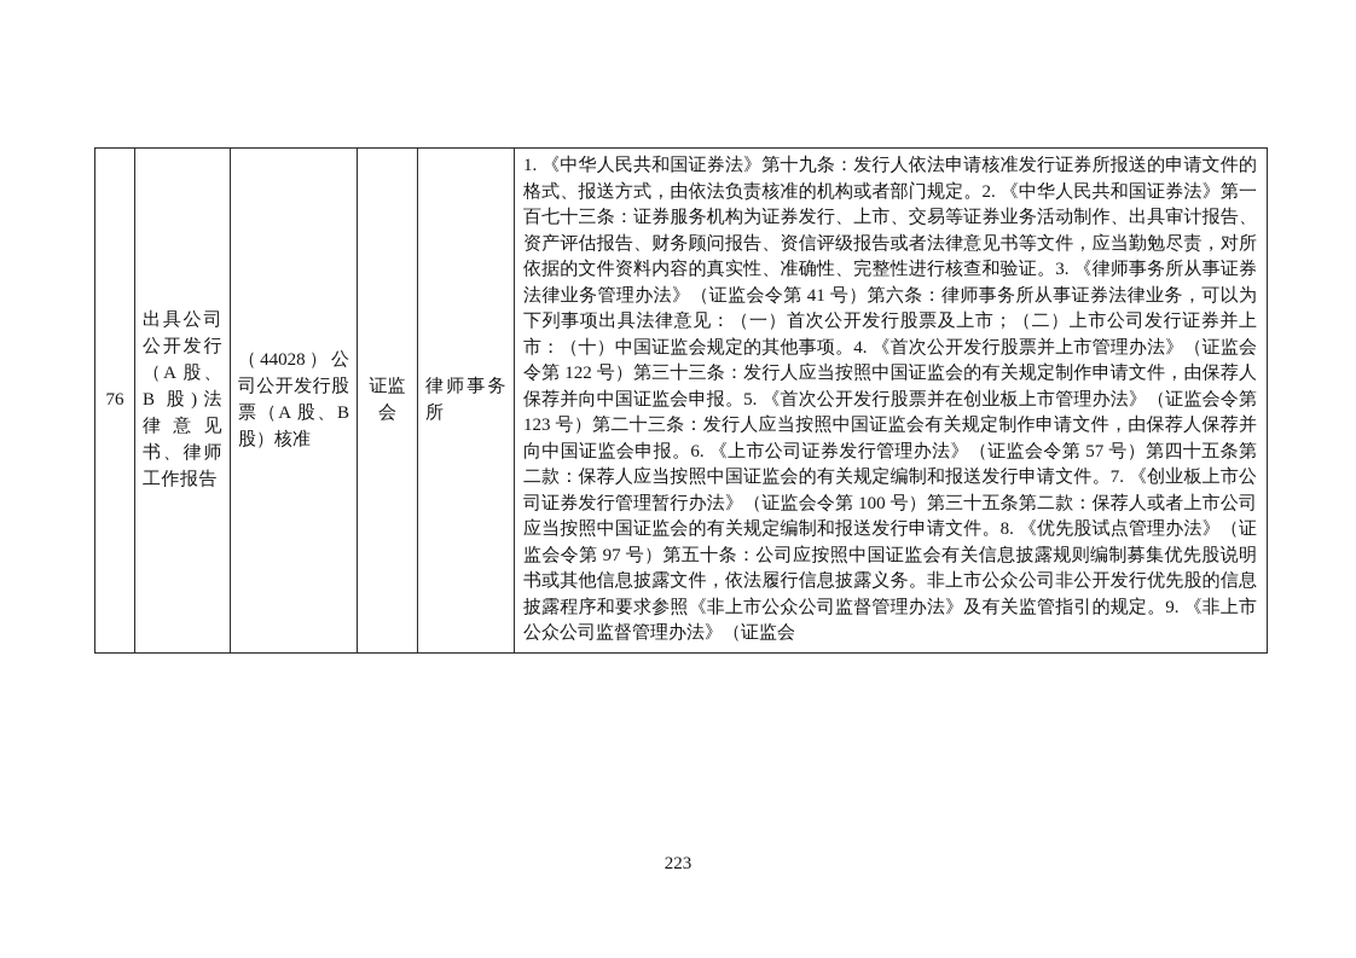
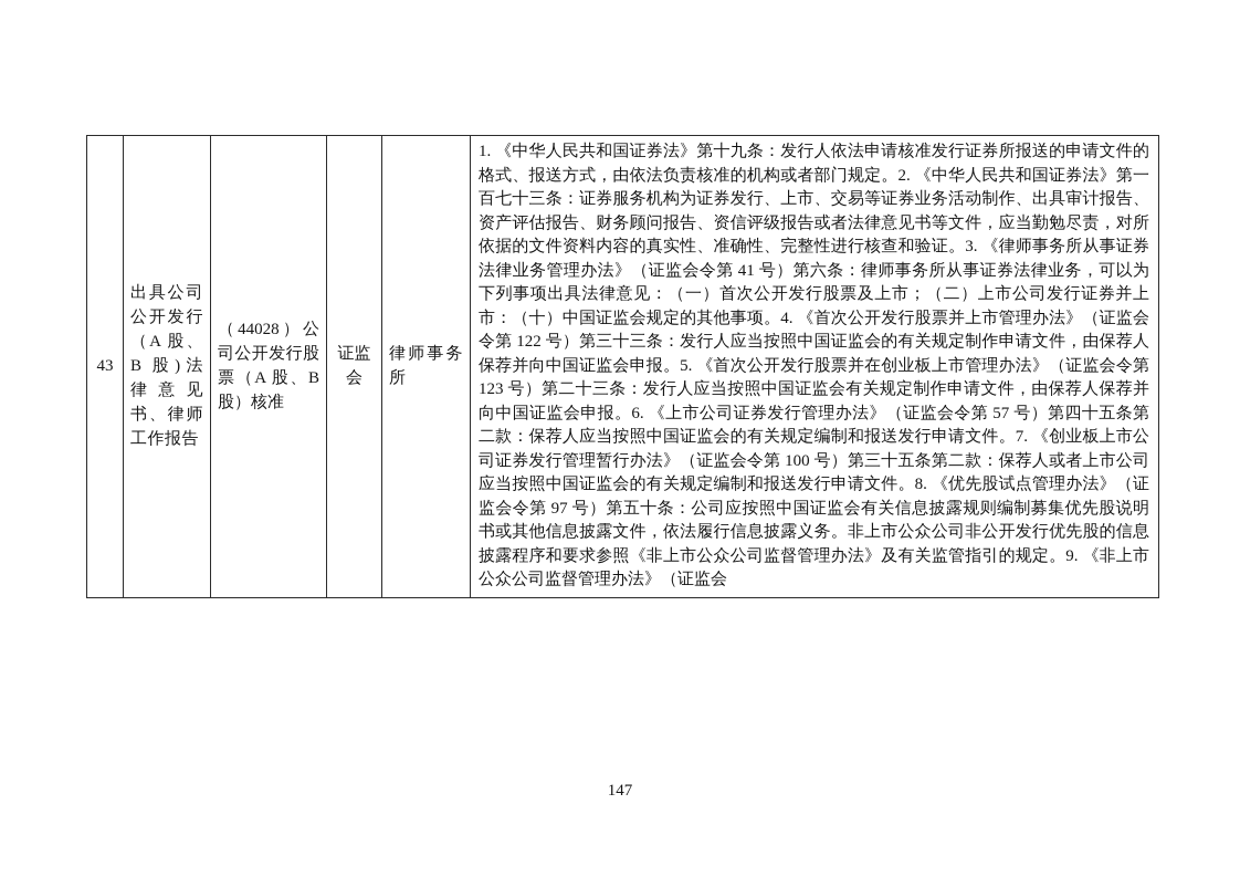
- 76	出具公司公开发行（A 股、B 股)法律意见书、律师工作报告	（44028）公司公开发行股票（A 股、B 股）核准	证监会	律师事务所	1. 《中华人民共和国证券法》第十九条：发行人依法申请核准发行证券所报送的申请文件的格式、报送方式，由依法负责核准的机构或者部门规定。2. 《中华人民共和国证券法》第一百七十三条：证券服务机构为证券发行、上市、交易等证券业务活动制作、出具审计报告、资产评估报告、财务顾问报告、资信评级报告或者法律意见书等文件，应当勤勉尽责，对所依据的文件资料内容的真实性、准确性、完整性进行核查和验证。3. 《律师事务所从事证券法律业务管理办法》（证监会令第 41 号）第六条：律师事务所从事证券法律业务，可以为下列事项出具法律意见：（一）首次公开发行股票及上市；（二）上市公司发行证券并上市：（十）中国证监会规定的其他事项。4. 《首次公开发行股票并上市管理办法》（证监会令第 122 号）第三十三条：发行人应当按照中国证监会的有关规定制作申请文件，由保荐人保荐并向中国证监会申报。5. 《首次公开发行股票并在创业板上市管理办法》（证监会令第 123 号）第二十三条：发行人应当按照中国证监会有关规定制作申请文件，由保荐人保荐并向中国证监会申报。6. 《上市公司证券发行管理办法》（证监会令第 57 号）第四十五条第二款：保荐人应当按照中国证监会的有关规定编制和报送发行申请文件。7. 《创业板上市公司证券发行管理暂行办法》（证监会令第 100 号）第三十五条第二款：保荐人或者上市公司应当按照中国证监会的有关规定编制和报送发行申请文件。8. 《优先股试点管理办法》（证监会令第 97 号）第五十条：公司应按照中国证监会有关信息披露规则编制募集优先股说明书或其他信息披露文件，依法履行信息披露义务。非上市公众公司非公开发行优先股的信息披露程序和要求参照《非上市公众公司监督管理办法》及有关监管指引的规定。9. 《非上市公众公司监督管理办法》（证监会
+ 43	出具公司公开发行（A 股、B 股)法律意见书、律师工作报告	（44028）公司公开发行股票（A 股、B 股）核准	证监会	律师事务所	1. 《中华人民共和国证券法》第十九条：发行人依法申请核准发行证券所报送的申请文件的格式、报送方式，由依法负责核准的机构或者部门规定。2. 《中华人民共和国证券法》第一百七十三条：证券服务机构为证券发行、上市、交易等证券业务活动制作、出具审计报告、资产评估报告、财务顾问报告、资信评级报告或者法律意见书等文件，应当勤勉尽责，对所依据的文件资料内容的真实性、准确性、完整性进行核查和验证。3. 《律师事务所从事证券法律业务管理办法》（证监会令第 41 号）第六条：律师事务所从事证券法律业务，可以为下列事项出具法律意见：（一）首次公开发行股票及上市；（二）上市公司发行证券并上市：（十）中国证监会规定的其他事项。4. 《首次公开发行股票并上市管理办法》（证监会令第 122 号）第三十三条：发行人应当按照中国证监会的有关规定制作申请文件，由保荐人保荐并向中国证监会申报。5. 《首次公开发行股票并在创业板上市管理办法》（证监会令第 123 号）第二十三条：发行人应当按照中国证监会有关规定制作申请文件，由保荐人保荐并向中国证监会申报。6. 《上市公司证券发行管理办法》（证监会令第 57 号）第四十五条第二款：保荐人应当按照中国证监会的有关规定编制和报送发行申请文件。7. 《创业板上市公司证券发行管理暂行办法》（证监会令第 100 号）第三十五条第二款：保荐人或者上市公司应当按照中国证监会的有关规定编制和报送发行申请文件。8. 《优先股试点管理办法》（证监会令第 97 号）第五十条：公司应按照中国证监会有关信息披露规则编制募集优先股说明书或其他信息披露文件，依法履行信息披露义务。非上市公众公司非公开发行优先股的信息披露程序和要求参照《非上市公众公司监督管理办法》及有关监管指引的规定。9. 《非上市公众公司监督管理办法》（证监会
- 223
+ 147
